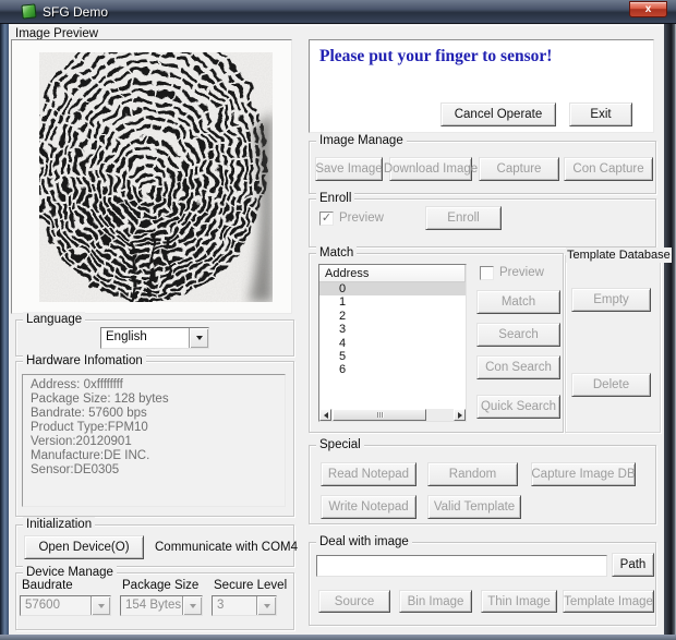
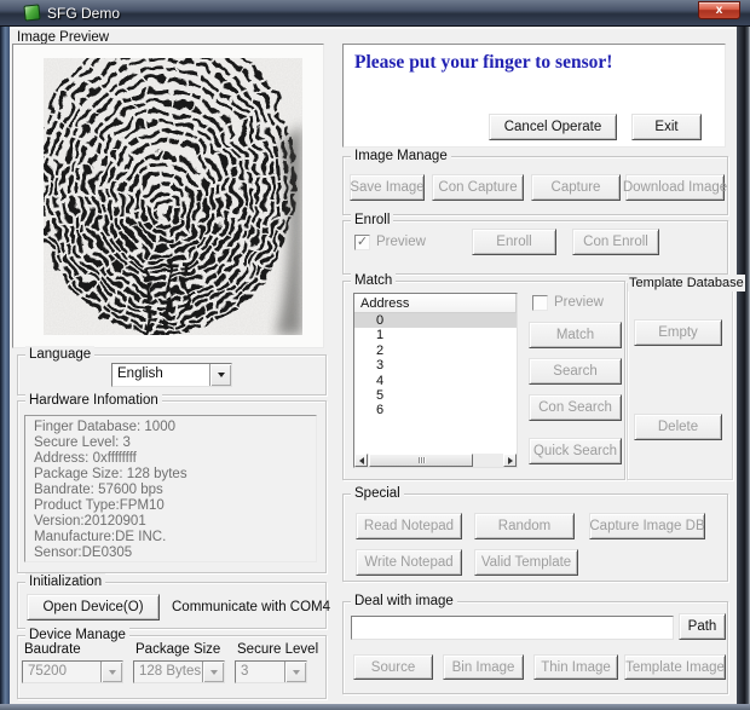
  SFG Demo
  x
  Image Preview
  Language
  English
  Hardware Infomation
+ Finger Database: 1000
+ Secure Level: 3
  Address: 0xffffffff
  Package Size: 128 bytes
  Bandrate: 57600 bps
  Product Type:FPM10
  Version:20120901
  Manufacture:DE INC.
  Sensor:DE0305
  Initialization
  Open Device(O)
  Communicate with COM4
  Device Manage
  Baudrate
  Package Size
  Secure Level
- 57600
+ 75200
- 154 Bytes
+ 128 Bytes
  3
  Please put your finger to sensor!
  Cancel Operate
  Exit
  Image Manage
  Save Image
- Download Image
+ Con Capture
  Capture
- Con Capture
+ Download Image
  Enroll
  ✓
  Preview
  Enroll
+ Con Enroll
  Match
  Address
  0
  1
  2
  3
  4
  5
  6
  Preview
  Match
  Search
  Con Search
  Quick Search
  Template Database
  Empty
  Delete
  Special
  Read Notepad
  Random
  Capture Image DB
  Write Notepad
  Valid Template
  Deal with image
  Path
  Source
  Bin Image
  Thin Image
  Template Image
